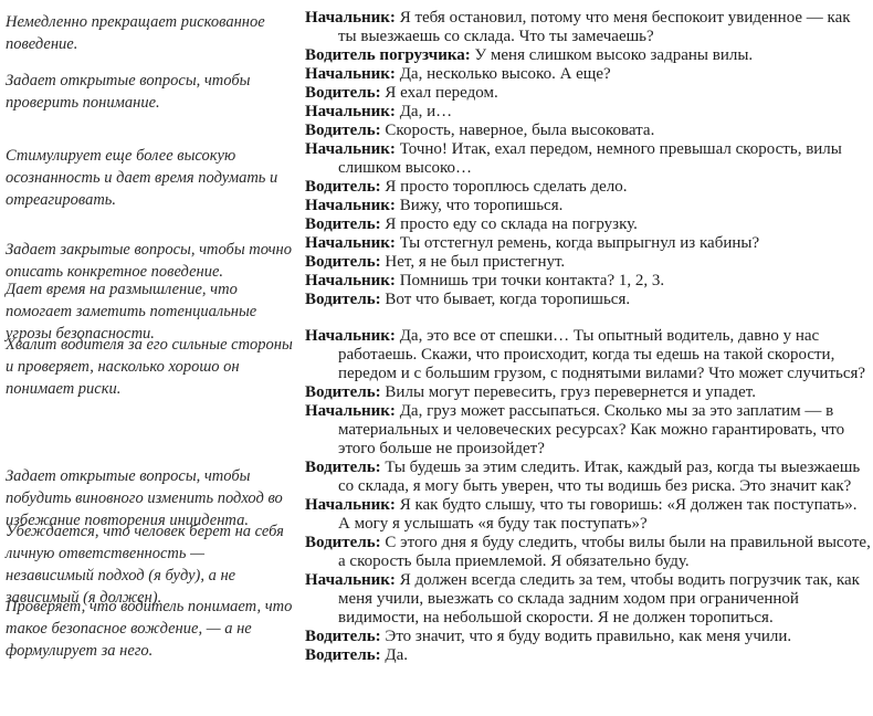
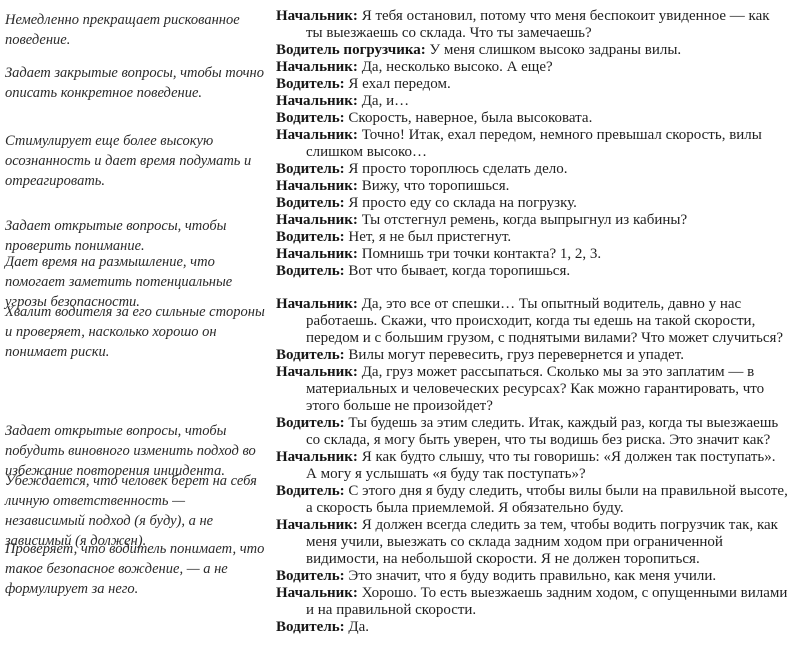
  Немедленно прекращает рискованное поведение.
- Задает открытые вопросы, чтобы проверить понимание.
+ Задает закрытые вопросы, чтобы точно описать конкретное поведение.
  Стимулирует еще более высокую осознанность и дает время подумать и отреагировать.
- Задает закрытые вопросы, чтобы точно описать конкретное поведение.
+ Задает открытые вопросы, чтобы проверить понимание.
  Дает время на размышление, что помогает заметить потенциальные угрозы безопасности.
  Хвалит водителя за его сильные стороны и проверяет, насколько хорошо он понимает риски.
  Задает открытые вопросы, чтобы побудить виновного изменить подход во избежание повторения инцидента.
  Убеждается, что человек берет на себя личную ответственность — независимый подход (я буду), а не зависимый (я должен).
  Проверяет, что водитель понимает, что такое безопасное вождение, — а не формулирует за него.
  Начальник: Я тебя остановил, потому что меня беспокоит увиденное — как ты выезжаешь со склада. Что ты замечаешь?
  Водитель погрузчика: У меня слишком высоко задраны вилы.
  Начальник: Да, несколько высоко. А еще?
  Водитель: Я ехал передом.
  Начальник: Да, и…
  Водитель: Скорость, наверное, была высоковата.
  Начальник: Точно! Итак, ехал передом, немного превышал скорость, вилы слишком высоко…
  Водитель: Я просто тороплюсь сделать дело.
  Начальник: Вижу, что торопишься.
  Водитель: Я просто еду со склада на погрузку.
  Начальник: Ты отстегнул ремень, когда выпрыгнул из кабины?
  Водитель: Нет, я не был пристегнут.
  Начальник: Помнишь три точки контакта? 1, 2, 3.
  Водитель: Вот что бывает, когда торопишься.
  Начальник: Да, это все от спешки… Ты опытный водитель, давно у нас работаешь. Скажи, что происходит, когда ты едешь на такой скорости, передом и с большим грузом, с поднятыми вилами? Что может случиться?
  Водитель: Вилы могут перевесить, груз перевернется и упадет.
  Начальник: Да, груз может рассыпаться. Сколько мы за это заплатим — в материальных и человеческих ресурсах? Как можно гарантировать, что этого больше не произойдет?
  Водитель: Ты будешь за этим следить. Итак, каждый раз, когда ты выезжаешь со склада, я могу быть уверен, что ты водишь без риска. Это значит как?
  Начальник: Я как будто слышу, что ты говоришь: «Я должен так поступать». А могу я услышать «я буду так поступать»?
  Водитель: С этого дня я буду следить, чтобы вилы были на правильной высоте, а скорость была приемлемой. Я обязательно буду.
  Начальник: Я должен всегда следить за тем, чтобы водить погрузчик так, как меня учили, выезжать со склада задним ходом при ограниченной видимости, на небольшой скорости. Я не должен торопиться.
  Водитель: Это значит, что я буду водить правильно, как меня учили.
+ Начальник: Хорошо. То есть выезжаешь задним ходом, с опущенными вилами и на правильной скорости.
  Водитель: Да.
